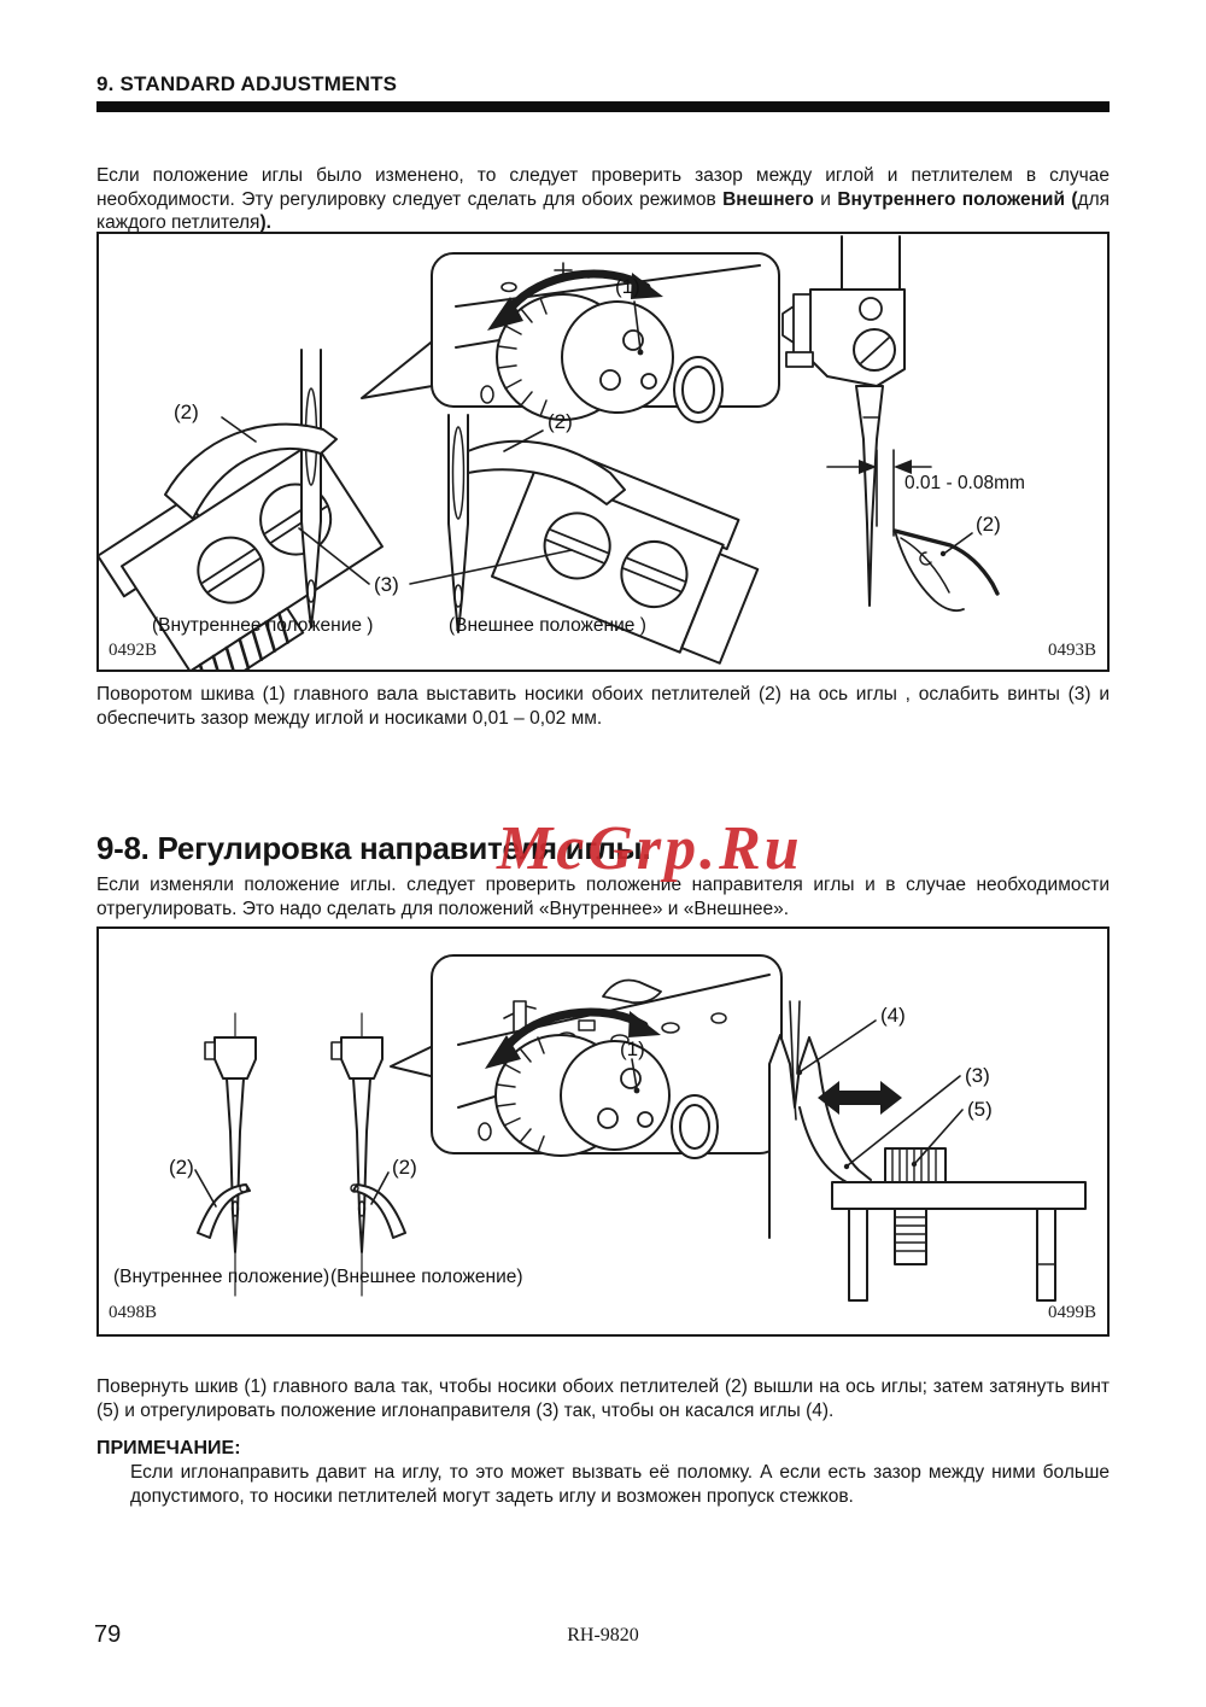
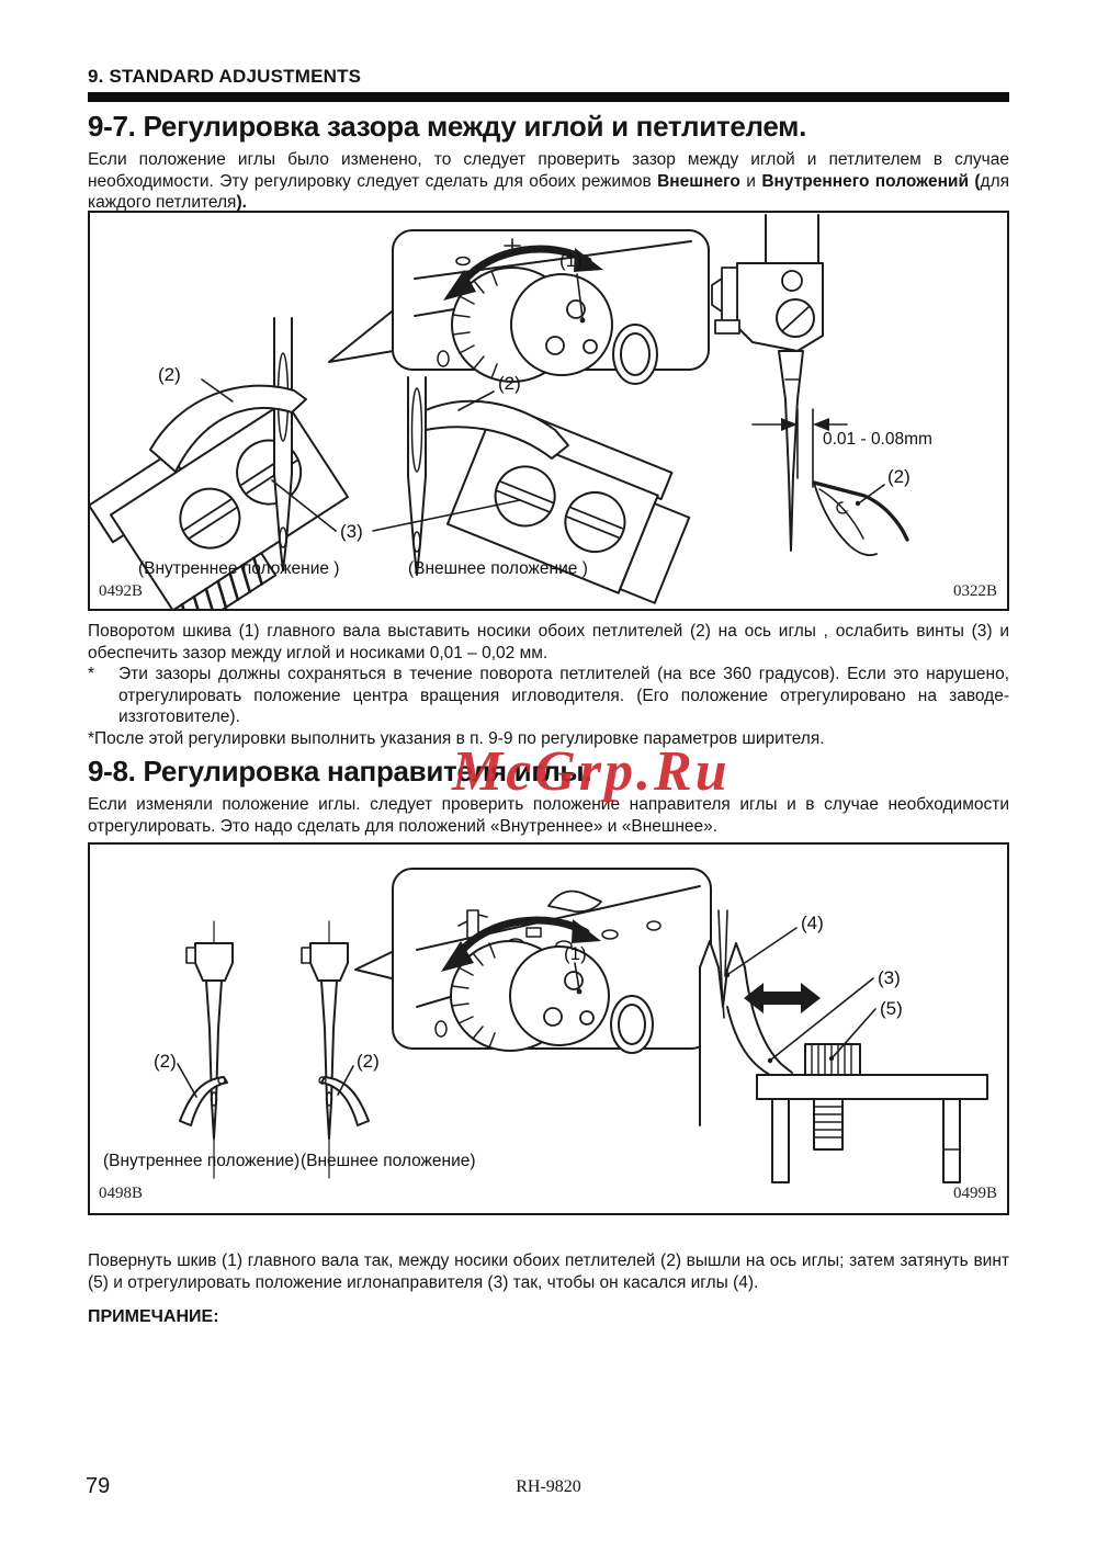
  9. STANDARD ADJUSTMENTS
+ 9-7. Регулировка зазора между иглой и петлителем.
  Если положение иглы было изменено, то следует проверить зазор между иглой и петлителем в случае необходимости. Эту регулировку следует сделать для обоих режимов Внешнего и Внутреннего положений (для каждого петлителя).
  (1)
  (2)
  (2)
  (3)
  0.01 - 0.08mm
  (2)
  (Внутреннее положение )
  (Внешнее положение )
  0492B
- 0493B
+ 0322B
  Поворотом шкива (1) главного вала выставить носики обоих петлителей (2) на ось иглы , ослабить винты (3) и обеспечить зазор между иглой и носиками 0,01 – 0,02 мм.
+ *
+ Эти зазоры должны сохраняться в течение поворота петлителей (на все 360 градусов). Если это нарушено, отрегулировать положение центра вращения игловодителя. (Его положение отрегулировано на заводе-иззготовителе).
+ *После этой регулировки выполнить указания в п. 9-9 по регулировке параметров ширителя.
  McGrp.Ru
  9-8. Регулировка направителя иглы.
  Если изменяли положение иглы. следует проверить положение направителя иглы и в случае необходимости отрегулировать. Это надо сделать для положений «Внутреннее» и «Внешнее».
  (1)
  (2)
  (2)
  (4)
  (3)
  (5)
  (Внутреннее положение)
  (Внешнее положение)
  0498B
  0499B
- Повернуть шкив (1) главного вала так, чтобы носики обоих петлителей (2) вышли на ось иглы; затем затянуть винт (5) и отрегулировать положение иглонаправителя (3) так, чтобы он касался иглы (4).
+ Повернуть шкив (1) главного вала так, между носики обоих петлителей (2) вышли на ось иглы; затем затянуть винт (5) и отрегулировать положение иглонаправителя (3) так, чтобы он касался иглы (4).
  ПРИМЕЧАНИЕ:
- Если иглонаправить давит на иглу, то это может вызвать её поломку. А если есть зазор между ними больше допустимого, то носики петлителей могут задеть иглу и возможен пропуск стежков.
  79
  RH-9820
